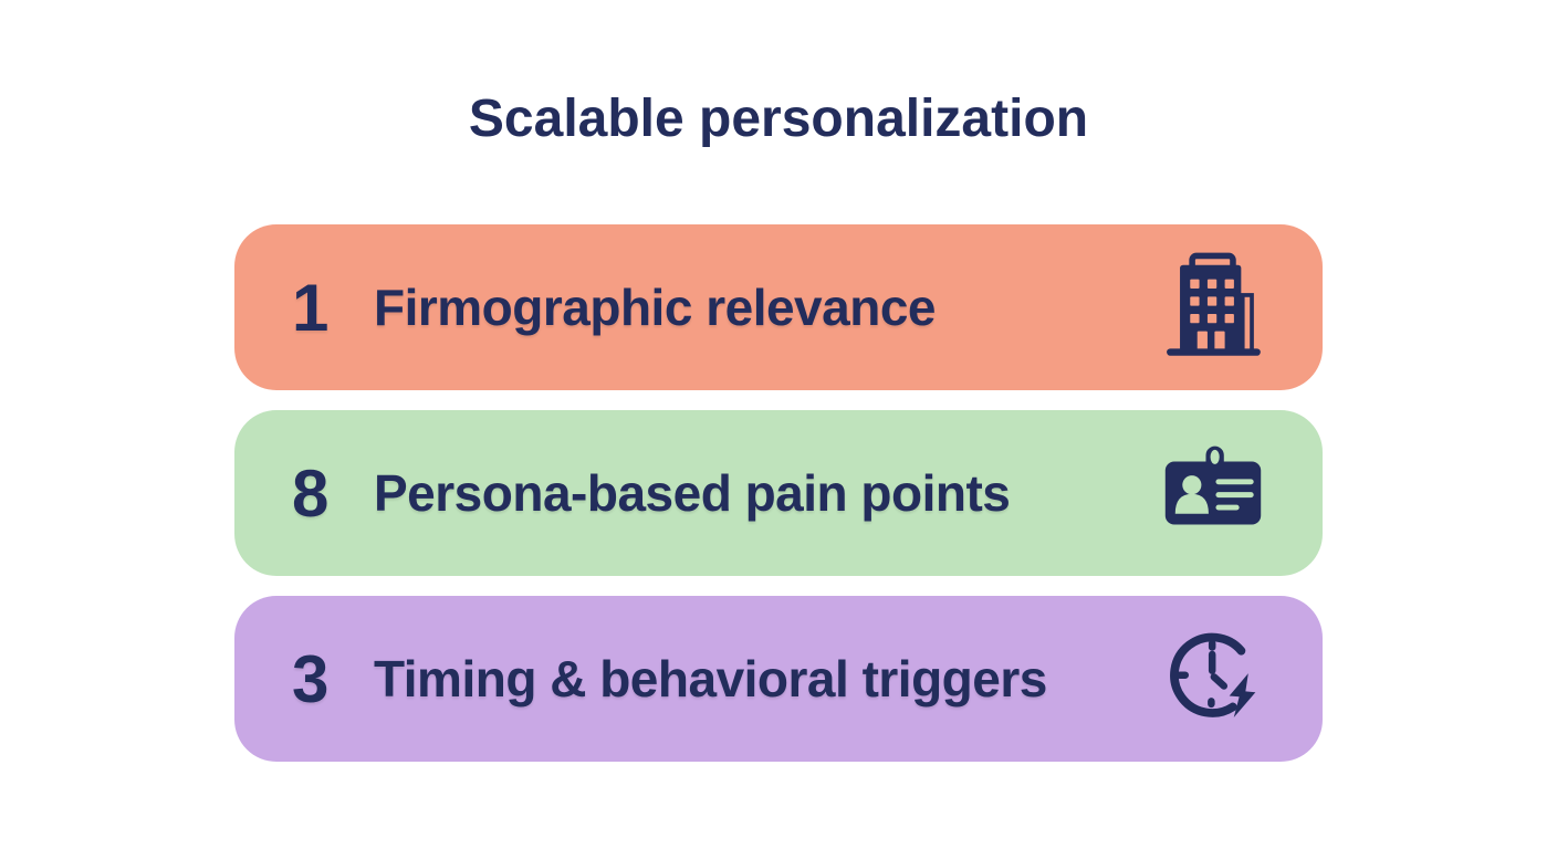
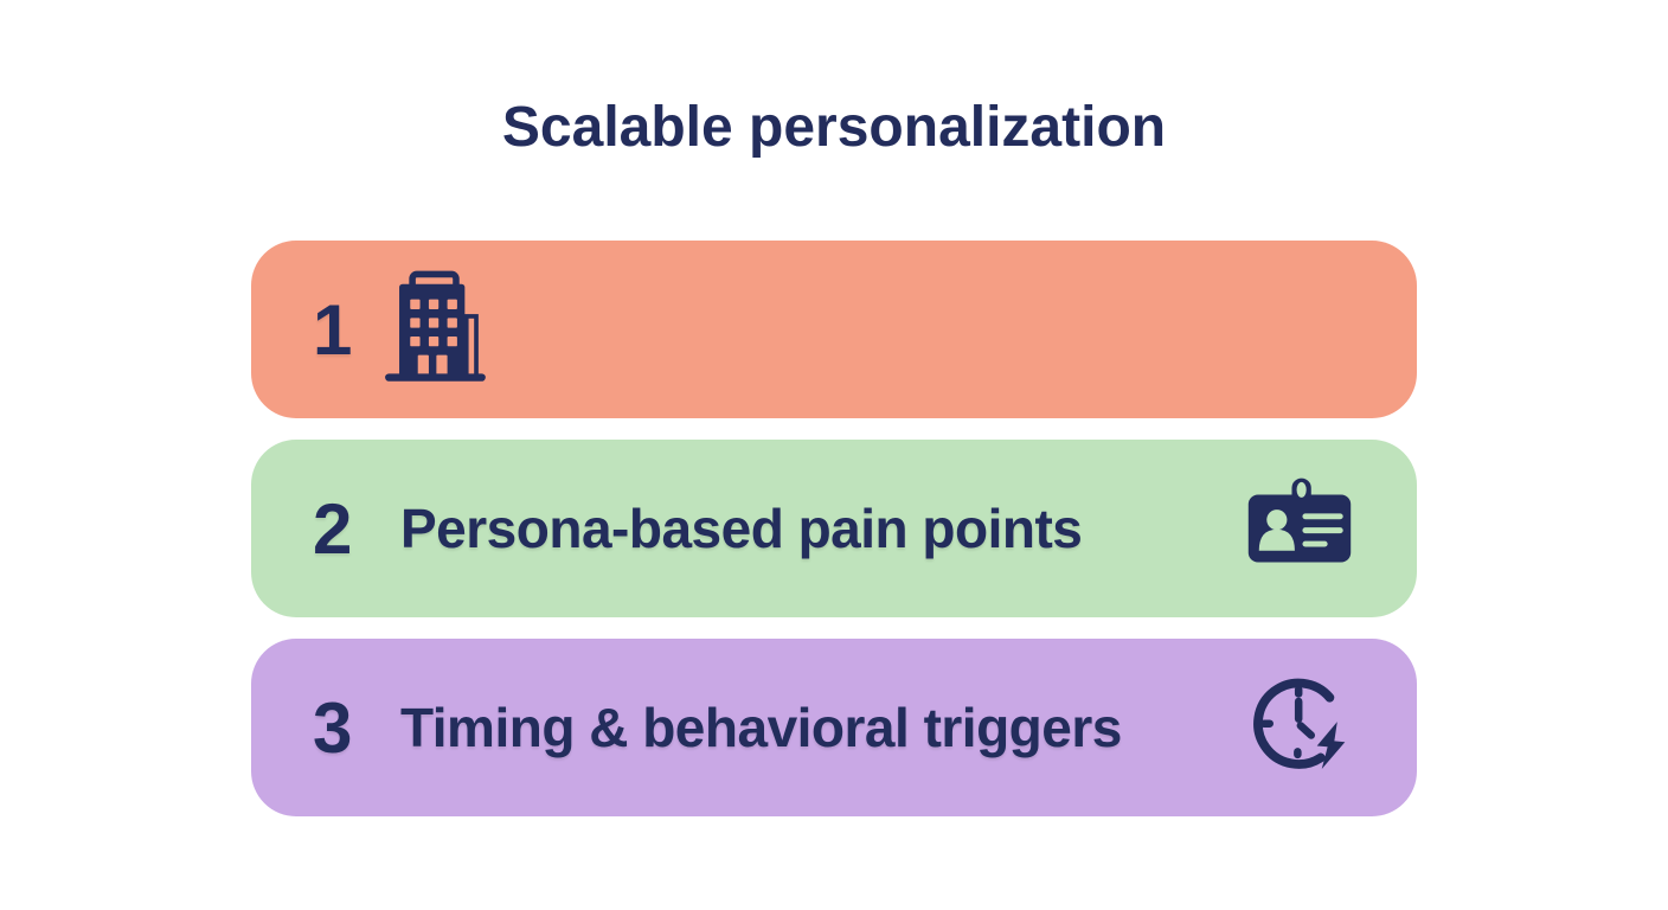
  Scalable personalization
  1
- Firmographic relevance
- 8
+ 2
  Persona-based pain points
  3
  Timing & behavioral triggers
